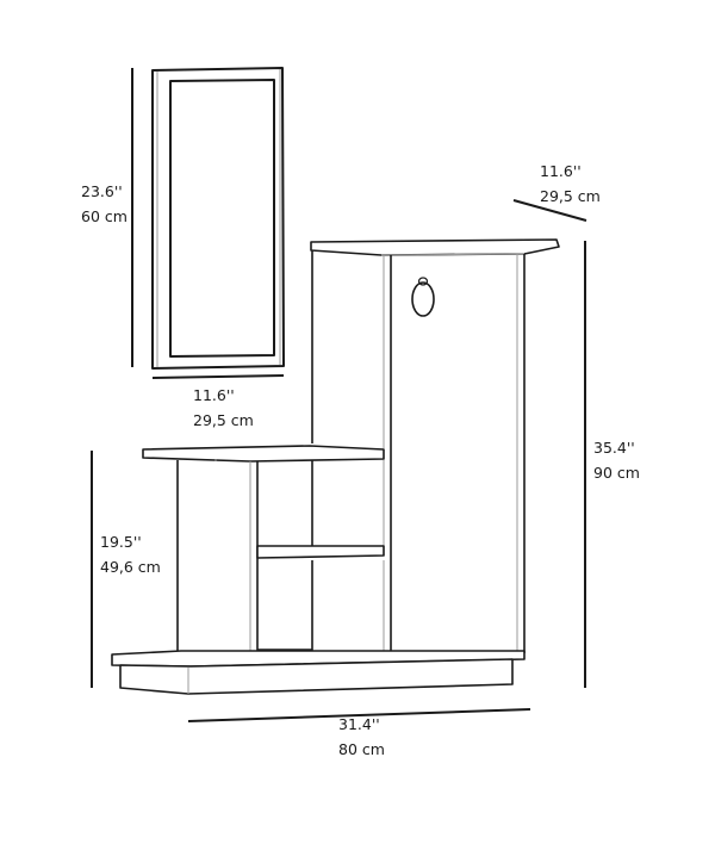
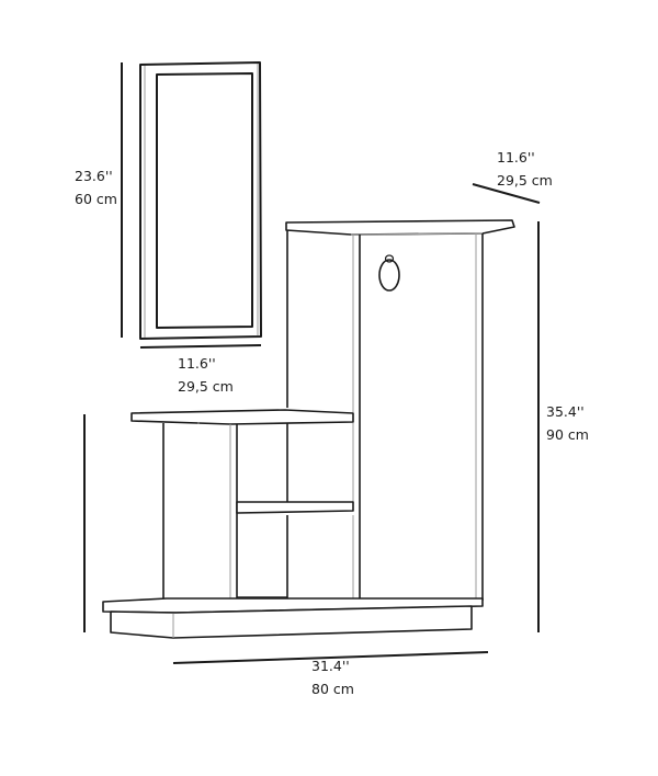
  23.6''
  60 cm
  11.6''
  29,5 cm
  11.6''
  29,5 cm
  35.4''
  90 cm
- 19.5''
- 49,6 cm
  31.4''
  80 cm
